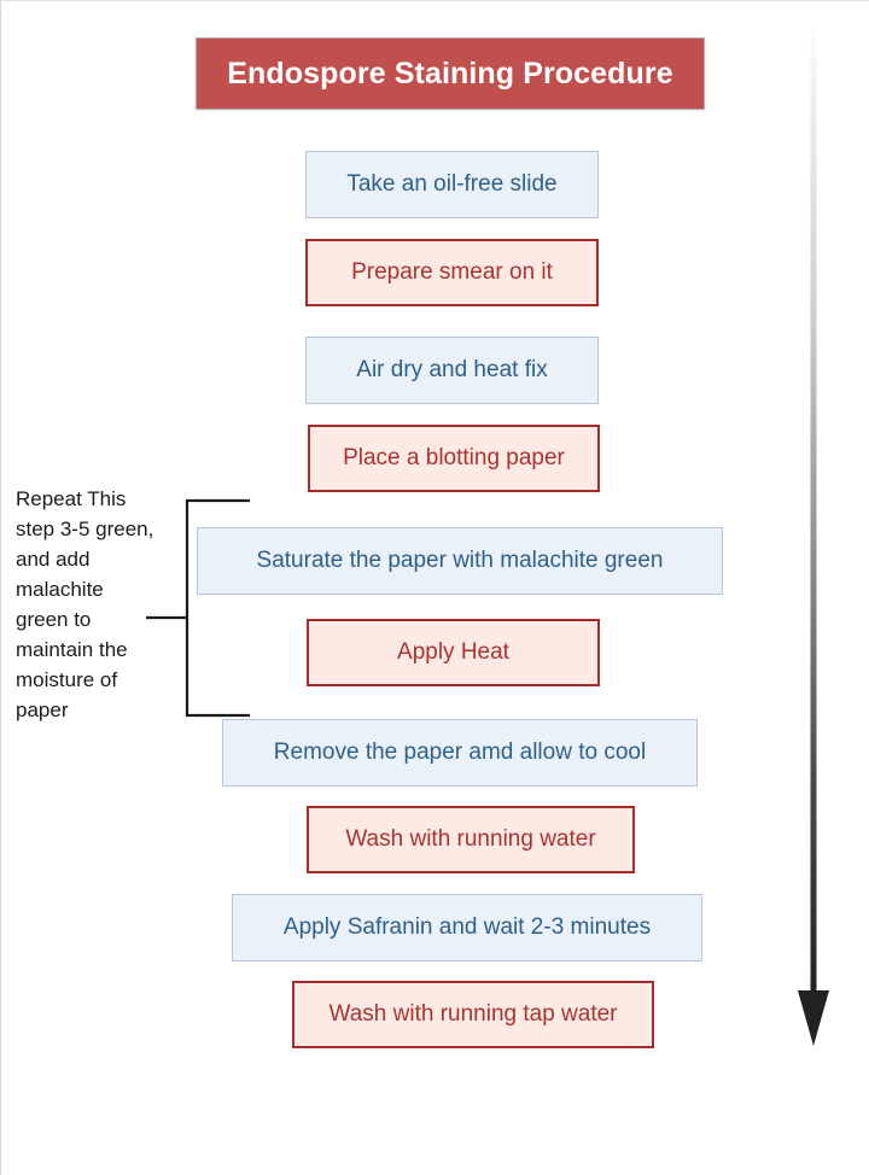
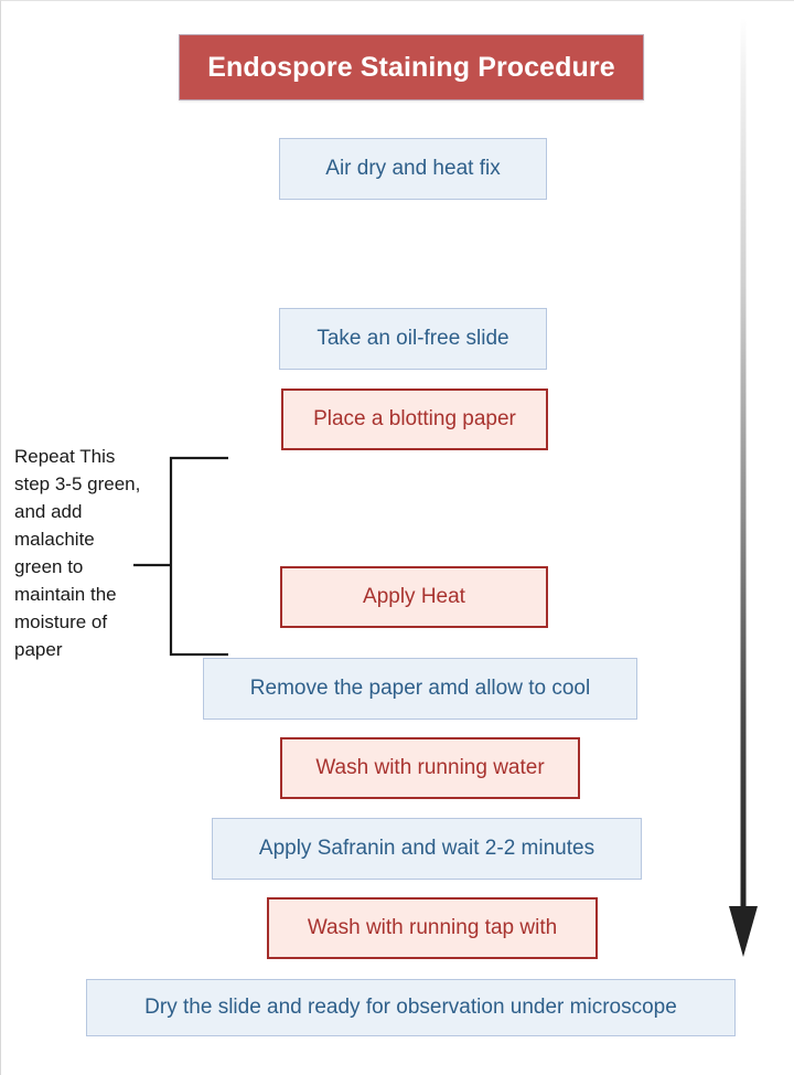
  Endospore Staining Procedure
- Take an oil-free slide
+ Air dry and heat fix
- Prepare smear on it
- Air dry and heat fix
+ Take an oil-free slide
  Place a blotting paper
- Saturate the paper with malachite green
  Apply Heat
  Remove the paper amd allow to cool
  Wash with running water
- Apply Safranin and wait 2-3 minutes
+ Apply Safranin and wait 2-2 minutes
- Wash with running tap water
+ Wash with running tap with
+ Dry the slide and ready for observation under microscope
  Repeat This step 3-5 green, and add malachite green to maintain the moisture of paper
